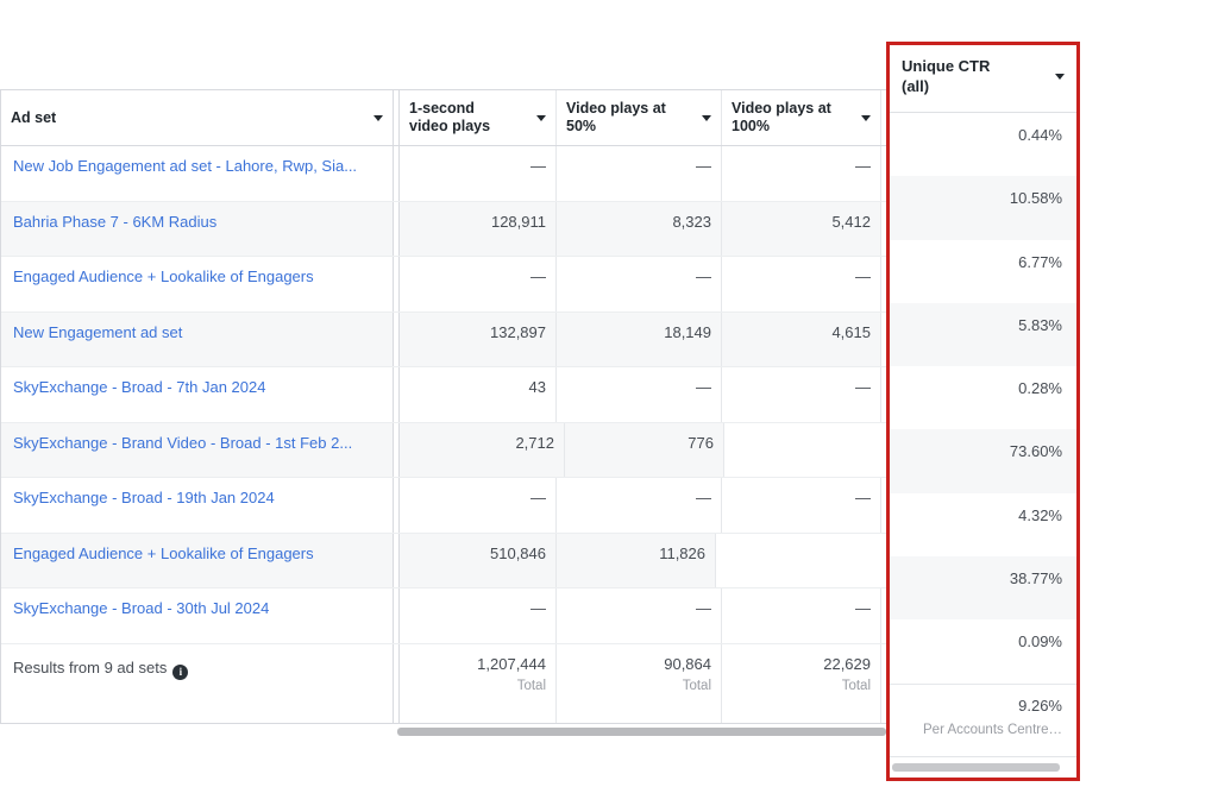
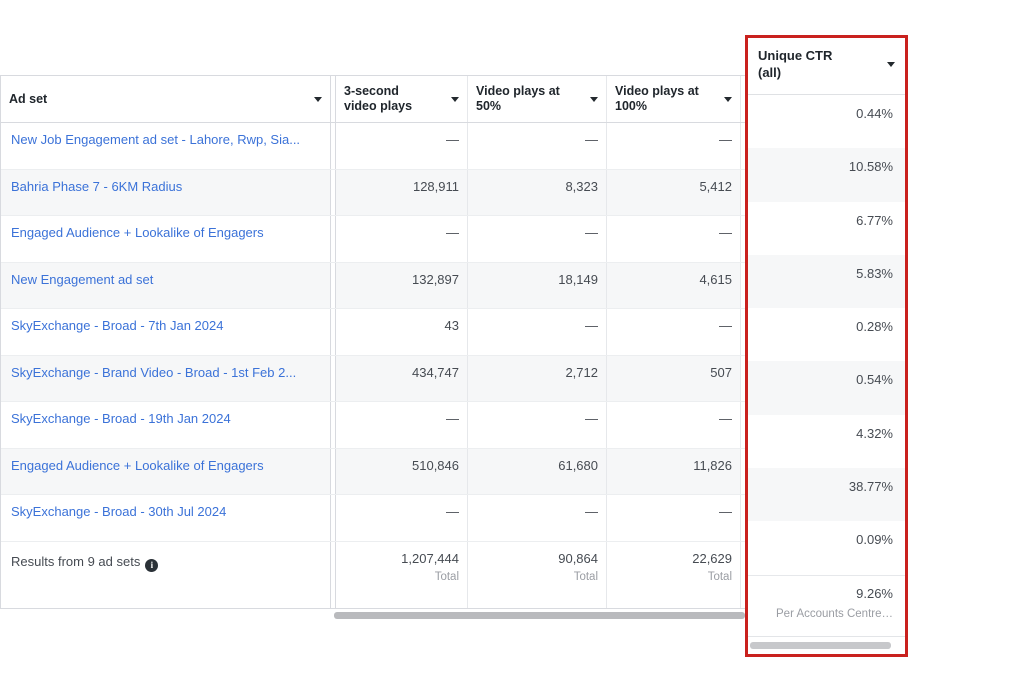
  Ad set
- 1-second
+ 3-second
  video plays
  Video plays at
  50%
  Video plays at
  100%
  New Job Engagement ad set - Lahore, Rwp, Sia...
  —
  —
  —
  Bahria Phase 7 - 6KM Radius
  128,911
  8,323
  5,412
  Engaged Audience + Lookalike of Engagers
  —
  —
  —
  New Engagement ad set
  132,897
  18,149
  4,615
  SkyExchange - Broad - 7th Jan 2024
  43
  —
  —
  SkyExchange - Brand Video - Broad - 1st Feb 2...
+ 434,747
  2,712
- 776
+ 507
  SkyExchange - Broad - 19th Jan 2024
  —
  —
  —
  Engaged Audience + Lookalike of Engagers
  510,846
+ 61,680
  11,826
  SkyExchange - Broad - 30th Jul 2024
  —
  —
  —
  Results from 9 ad sets i
  1,207,444
  Total
  90,864
  Total
  22,629
  Total
  Unique CTR
  (all)
  0.44%
  10.58%
  6.77%
  5.83%
  0.28%
- 73.60%
+ 0.54%
  4.32%
  38.77%
  0.09%
  9.26%
  Per Accounts Centre…
